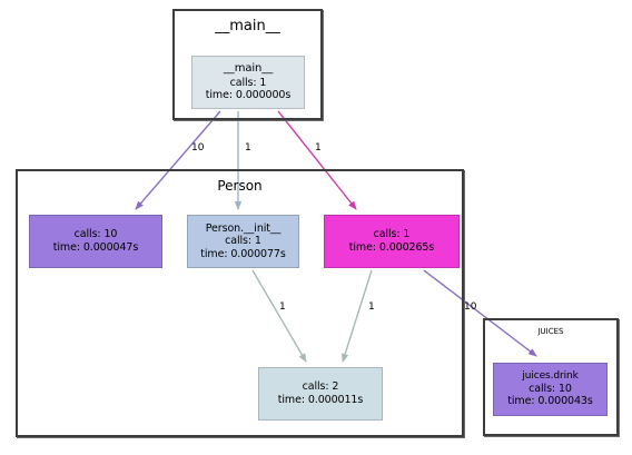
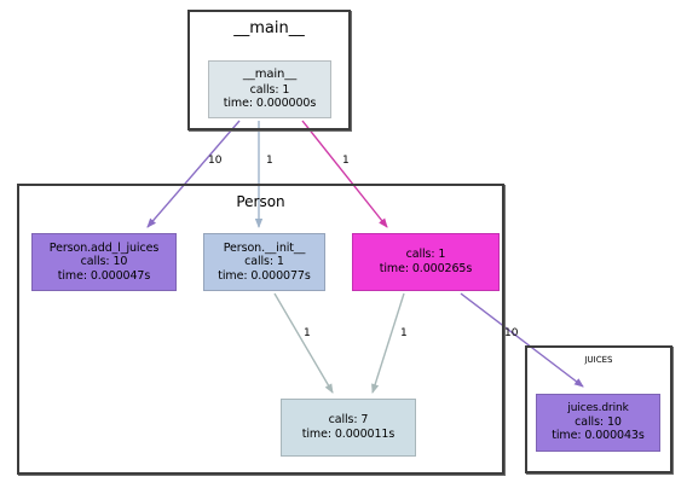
  __main__
  Person
  JUICES
  __main__
  calls: 1
  time: 0.000000s
+ Person.add_l_juices
  calls: 10
  time: 0.000047s
  Person.__init__
  calls: 1
  time: 0.000077s
  calls: 1
  time: 0.000265s
- calls: 2
+ calls: 7
  time: 0.000011s
  juices.drink
  calls: 10
  time: 0.000043s
  10
  1
  1
  1
  1
  10
